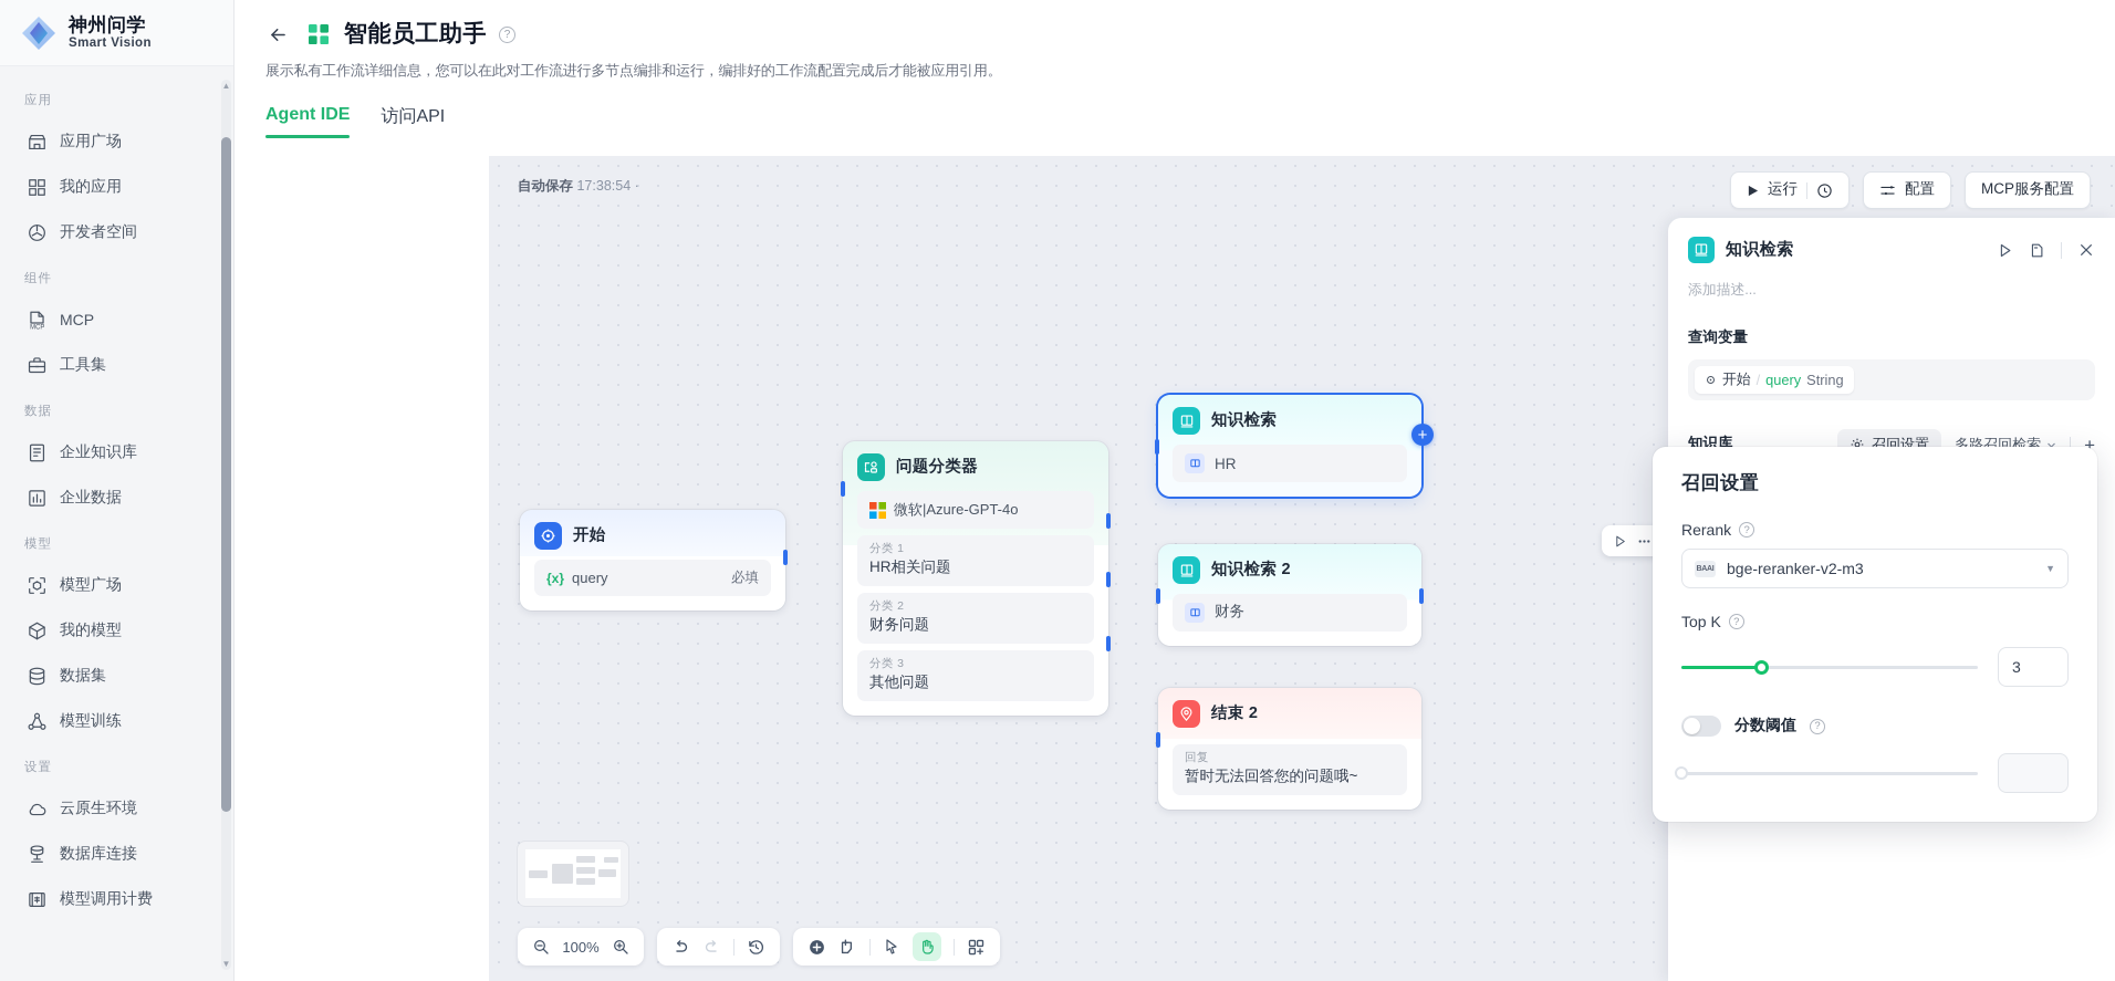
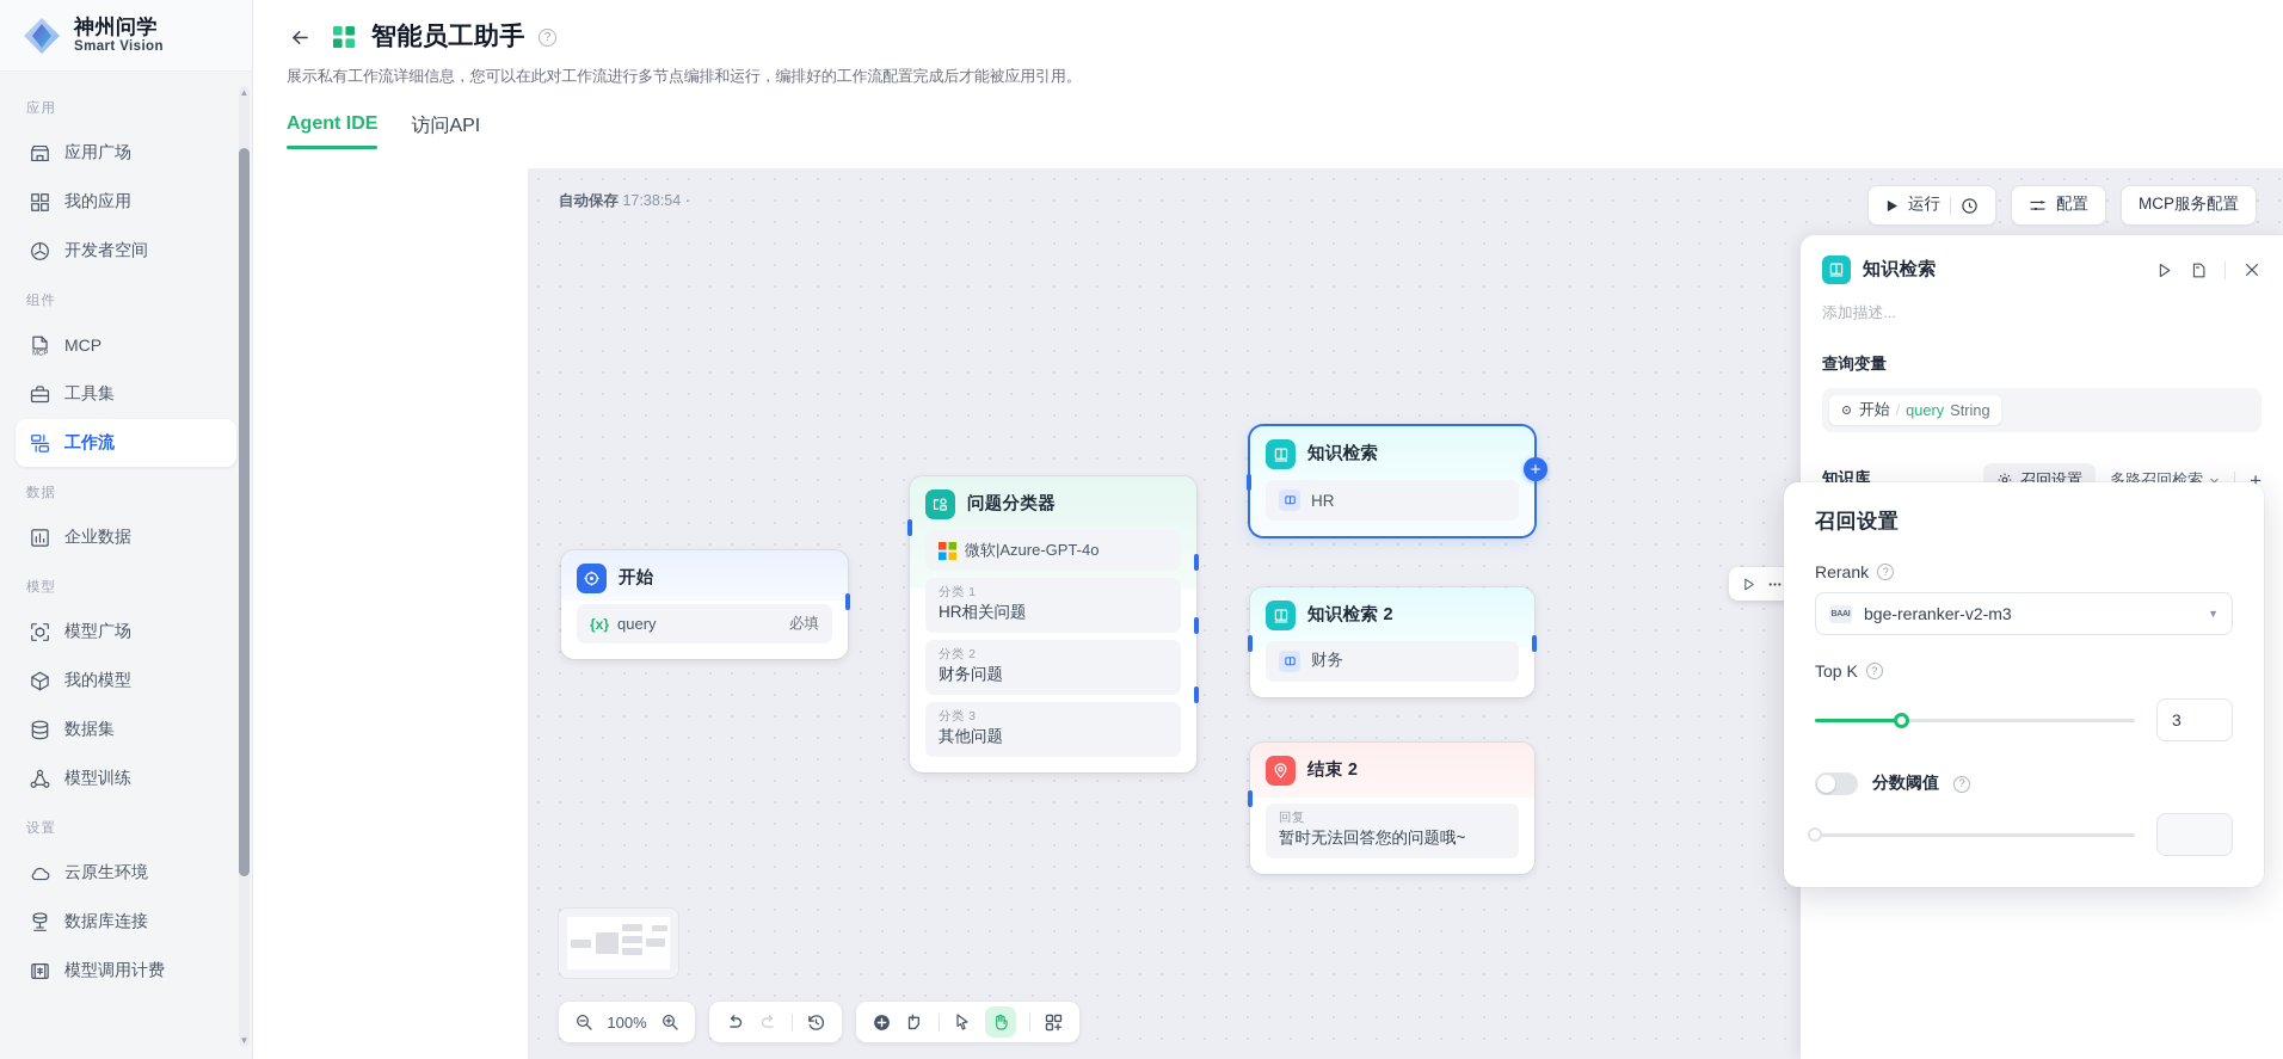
  神州问学
  Smart Vision
  应用
  应用广场
  我的应用
  开发者空间
  组件
  MCP
  工具集
+ 工作流
  数据
- 企业知识库
  企业数据
  模型
  模型广场
  我的模型
  数据集
  模型训练
  设置
  云原生环境
  数据库连接
  模型调用计费
  ▲
  ▼
  智能员工助手
  ?
  展示私有工作流详细信息，您可以在此对工作流进行多节点编排和运行，编排好的工作流配置完成后才能被应用引用。
  Agent IDE
  访问API
  自动保存 17:38:54 ·
  运行
  配置
  MCP服务配置
  开始
  {x}
  query
  必填
  问题分类器
  微软|Azure-GPT-4o
  分类 1
  HR相关问题
  分类 2
  财务问题
  分类 3
  其他问题
  知识检索
  HR
  +
  知识检索 2
  财务
  结束 2
  回复
  暂时无法回答您的问题哦~
  100%
  知识检索
  添加描述...
  查询变量
  开始
  /
  query
  String
  知识库
  召回设置
  多路召回检索
  +
  召回设置
  Rerank
  ?
  bge-reranker-v2-m3
  ▼
  Top K
  ?
  3
  分数阈值
  ?
